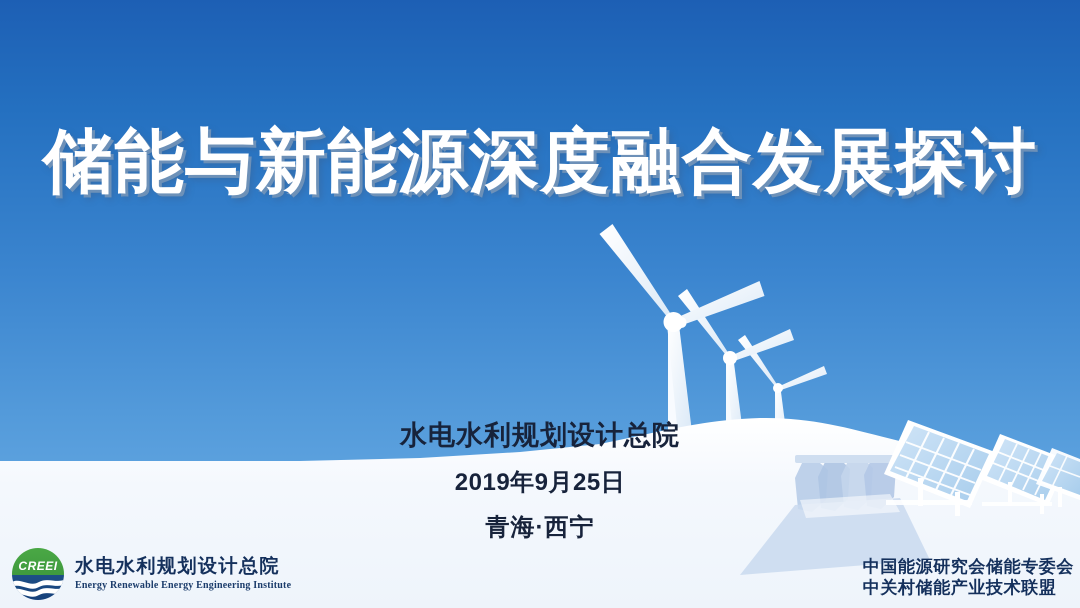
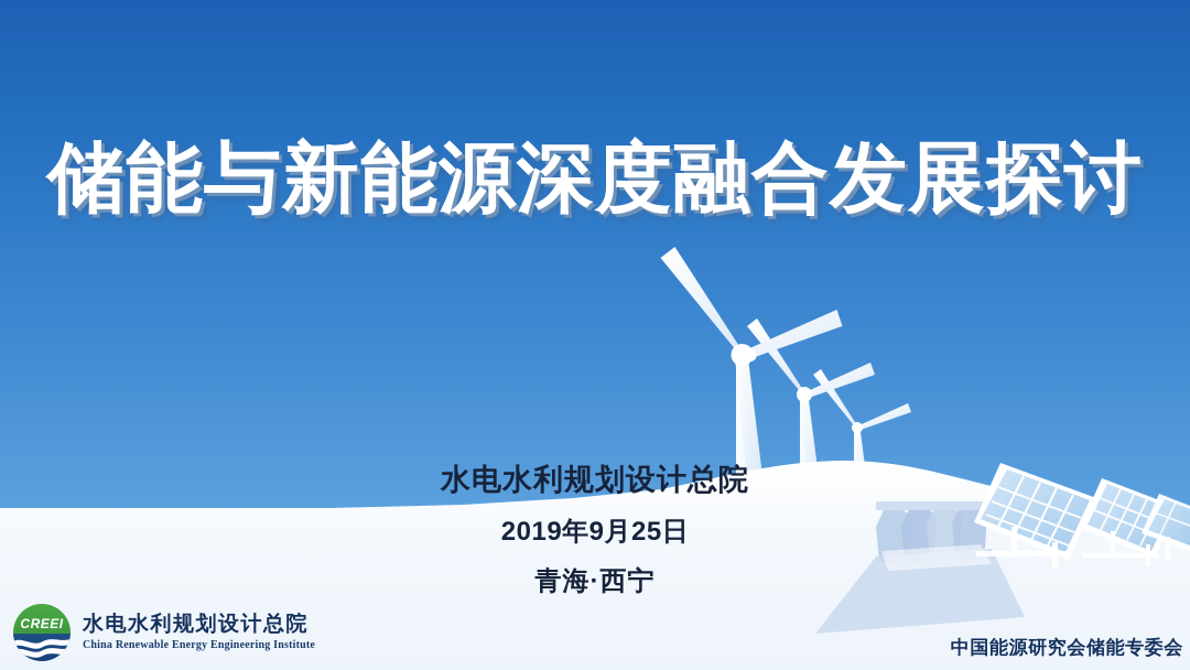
  储能与新能源深度融合发展探讨
  水电水利规划设计总院
  2019年9月25日
  青海·西宁
  CREEI
  水电水利规划设计总院
- Energy Renewable Energy Engineering Institute
+ China Renewable Energy Engineering Institute
  中国能源研究会储能专委会
- 中关村储能产业技术联盟
